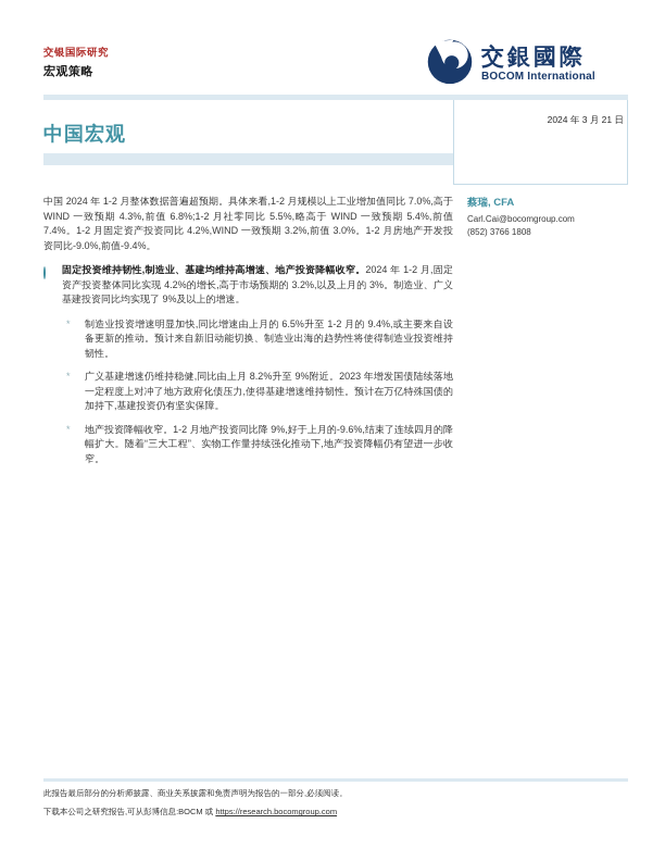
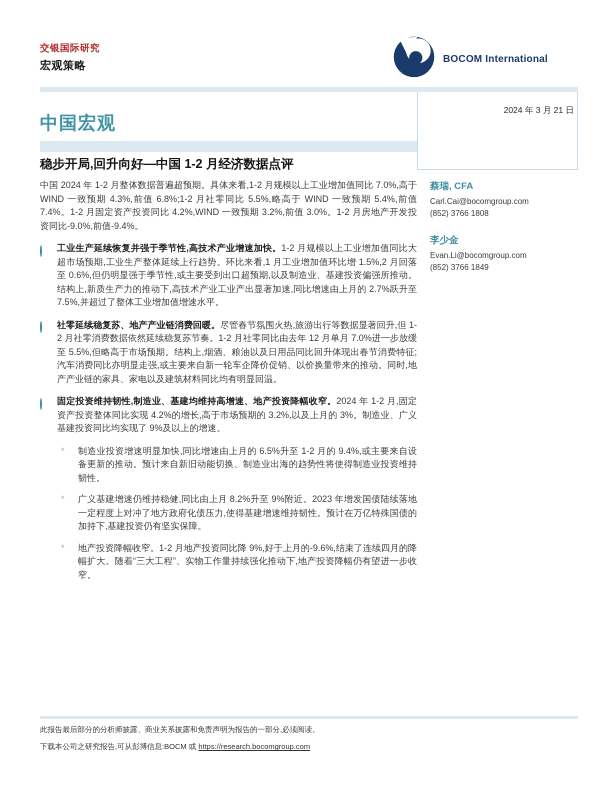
  交银国际研究
  宏观策略
- 交銀國際
  BOCOM International
  2024 年 3 月 21 日
  中国宏观
+ 稳步开局,回升向好—中国 1-2 月经济数据点评
  中国 2024 年 1-2 月整体数据普遍超预期。具体来看,1-2 月规模以上工业增加值同比 7.0%,高于 WIND 一致预期 4.3%,前值 6.8%;1-2 月社零同比 5.5%,略高于 WIND 一致预期 5.4%,前值 7.4%。1-2 月固定资产投资同比 4.2%,WIND 一致预期 3.2%,前值 3.0%。1-2 月房地产开发投资同比-9.0%,前值-9.4%。
+ 工业生产延续恢复并强于季节性,高技术产业增速加快。1-2 月规模以上工业增加值同比大超市场预期,工业生产整体延续上行趋势。环比来看,1 月工业增加值环比增 1.5%,2 月回落至 0.6%,但仍明显强于季节性,或主要受到出口超预期,以及制造业、基建投资偏强所推动。结构上,新质生产力的推动下,高技术产业工业产出显著加速,同比增速由上月的 2.7%跃升至 7.5%,并超过了整体工业增加值增速水平。
+ 社零延续稳复苏、地产产业链消费回暖。尽管春节氛围火热,旅游出行等数据显著回升,但 1-2 月社零消费数据依然延续稳复苏节奏。1-2 月社零同比由去年 12 月单月 7.0%进一步放缓至 5.5%,但略高于市场预期。结构上,烟酒、粮油以及日用品同比回升体现出春节消费特征;汽车消费同比亦明显走强,或主要来自新一轮车企降价促销、以价换量带来的推动。同时,地产产业链的家具、家电以及建筑材料同比均有明显回温。
  固定投资维持韧性,制造业、基建均维持高增速、地产投资降幅收窄。2024 年 1-2 月,固定资产投资整体同比实现 4.2%的增长,高于市场预期的 3.2%,以及上月的 3%。制造业、广义基建投资同比均实现了 9%及以上的增速。
  *
  制造业投资增速明显加快,同比增速由上月的 6.5%升至 1-2 月的 9.4%,或主要来自设备更新的推动。预计来自新旧动能切换、制造业出海的趋势性将使得制造业投资维持韧性。
  *
  广义基建增速仍维持稳健,同比由上月 8.2%升至 9%附近。2023 年增发国债陆续落地一定程度上对冲了地方政府化债压力,使得基建增速维持韧性。预计在万亿特殊国债的加持下,基建投资仍有坚实保障。
  *
  地产投资降幅收窄。1-2 月地产投资同比降 9%,好于上月的-9.6%,结束了连续四月的降幅扩大。随着“三大工程”、实物工作量持续强化推动下,地产投资降幅仍有望进一步收窄。
  蔡瑞, CFA
  Carl.Cai@bocomgroup.com
  (852) 3766 1808
+ 李少金
+ Evan.Li@bocomgroup.com
+ (852) 3766 1849
  此报告最后部分的分析师披露、商业关系披露和免责声明为报告的一部分,必须阅读。
  下载本公司之研究报告,可从彭博信息:BOCM 或 https://research.bocomgroup.com
